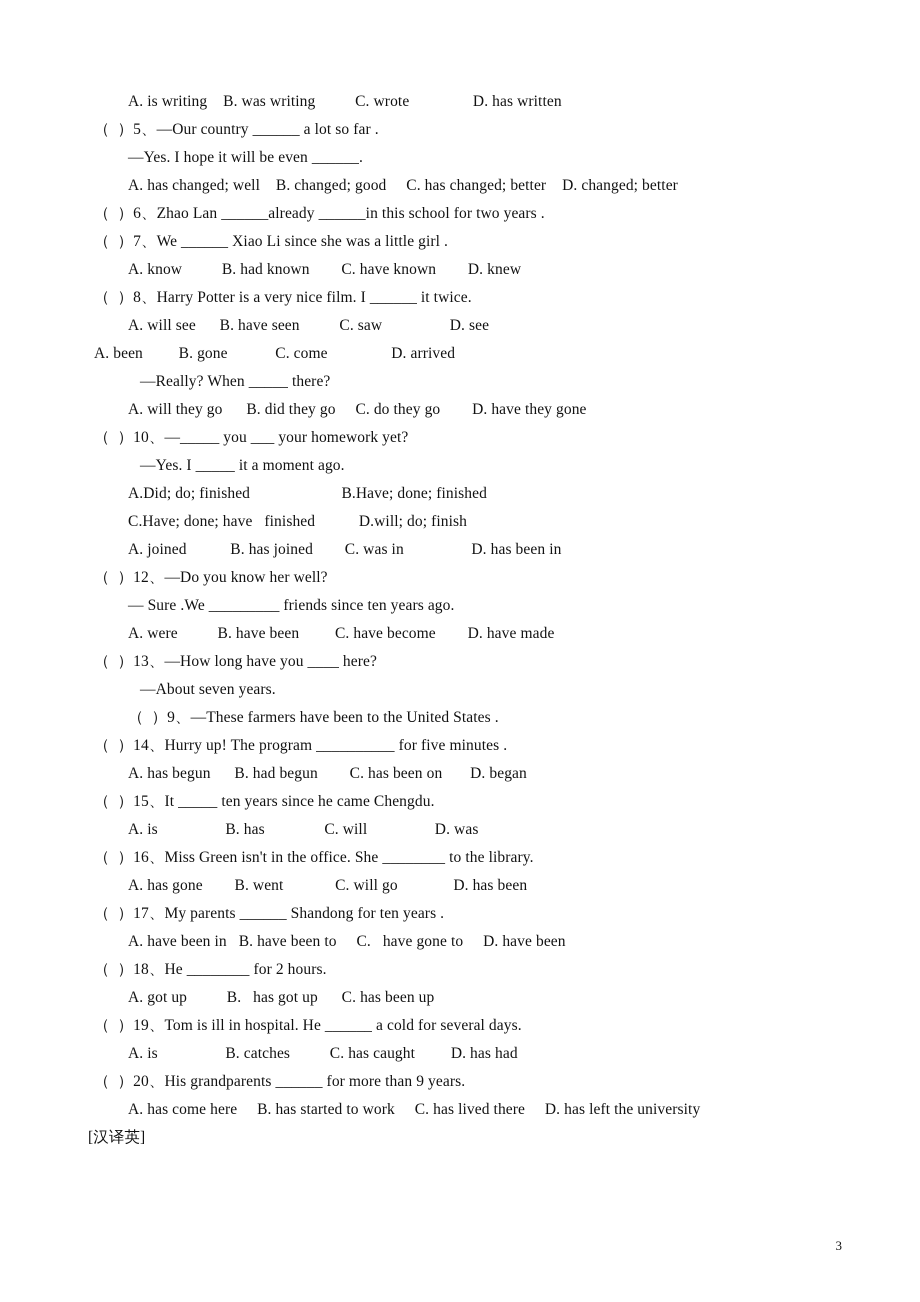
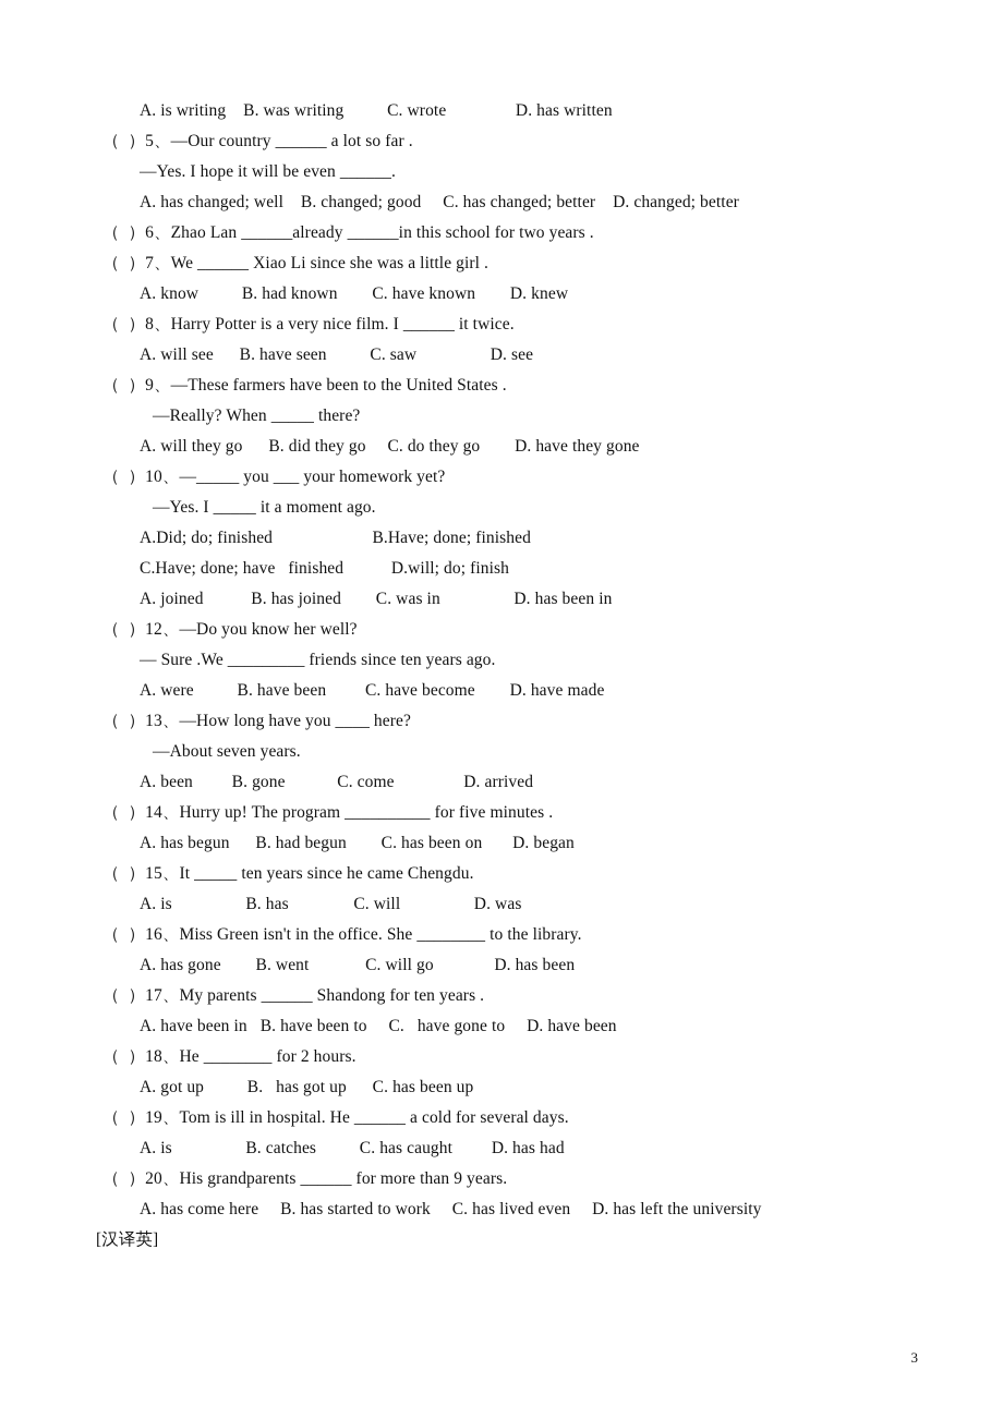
  A. is writing B. was writing C. wrote D. has written
  （ ）5、—Our country ______ a lot so far .
  —Yes. I hope it will be even ______.
  A. has changed; well B. changed; good C. has changed; better D. changed; better
  （ ）6、Zhao Lan ______already ______in this school for two years .
  （ ）7、We ______ Xiao Li since she was a little girl .
  A. know B. had known C. have known D. knew
  （ ）8、Harry Potter is a very nice film. I ______ it twice.
  A. will see B. have seen C. saw D. see
- A. been B. gone C. come D. arrived
+ （ ）9、—These farmers have been to the United States .
  —Really? When _____ there?
  A. will they go B. did they go C. do they go D. have they gone
  （ ）10、—_____ you ___ your homework yet?
  —Yes. I _____ it a moment ago.
  A.Did; do; finished B.Have; done; finished
  C.Have; done; have finished D.will; do; finish
  A. joined B. has joined C. was in D. has been in
  （ ）12、—Do you know her well?
  — Sure .We _________ friends since ten years ago.
  A. were B. have been C. have become D. have made
  （ ）13、—How long have you ____ here?
  —About seven years.
- （ ）9、—These farmers have been to the United States .
+ A. been B. gone C. come D. arrived
  （ ）14、Hurry up! The program __________ for five minutes .
  A. has begun B. had begun C. has been on D. began
  （ ）15、It _____ ten years since he came Chengdu.
  A. is B. has C. will D. was
  （ ）16、Miss Green isn't in the office. She ________ to the library.
  A. has gone B. went C. will go D. has been
  （ ）17、My parents ______ Shandong for ten years .
  A. have been in B. have been to C. have gone to D. have been
  （ ）18、He ________ for 2 hours.
  A. got up B. has got up C. has been up
  （ ）19、Tom is ill in hospital. He ______ a cold for several days.
  A. is B. catches C. has caught D. has had
  （ ）20、His grandparents ______ for more than 9 years.
- A. has come here B. has started to work C. has lived there D. has left the university
+ A. has come here B. has started to work C. has lived even D. has left the university
  [汉译英]
  3
